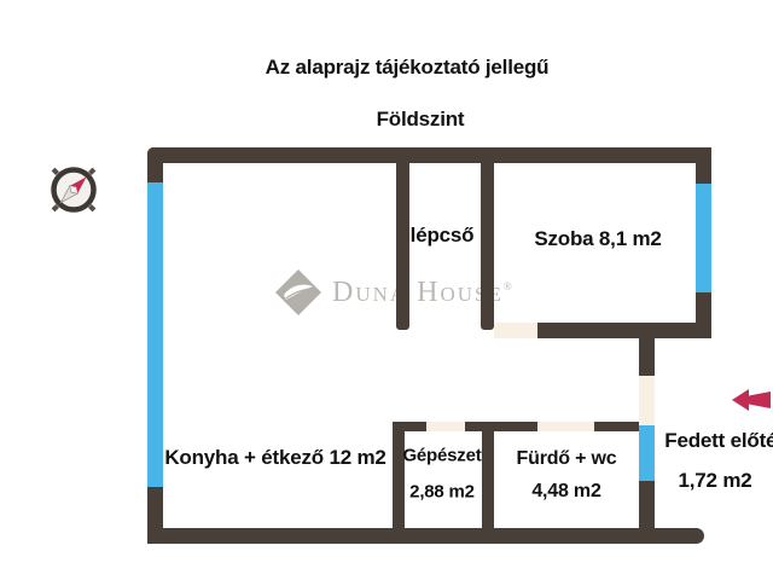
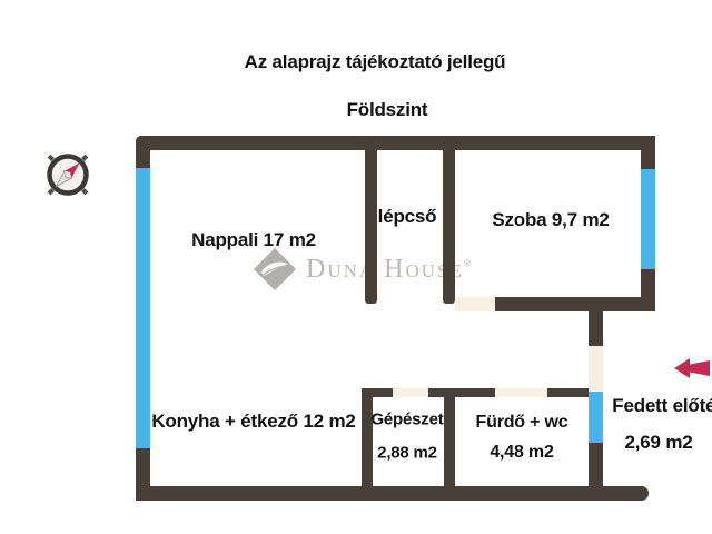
  Az alaprajz tájékoztató jellegű
  Földszint
  Dun Houe®
+ Nappali 17 m2
  lépcső
- Szoba 8,1 m2
+ Szoba 9,7 m2
  Konyha + étkező 12 m2
  Gépészet
  2,88 m2
  Fürdő + wc
  4,48 m2
  Fedett előté
- 1,72 m2
+ 2,69 m2
